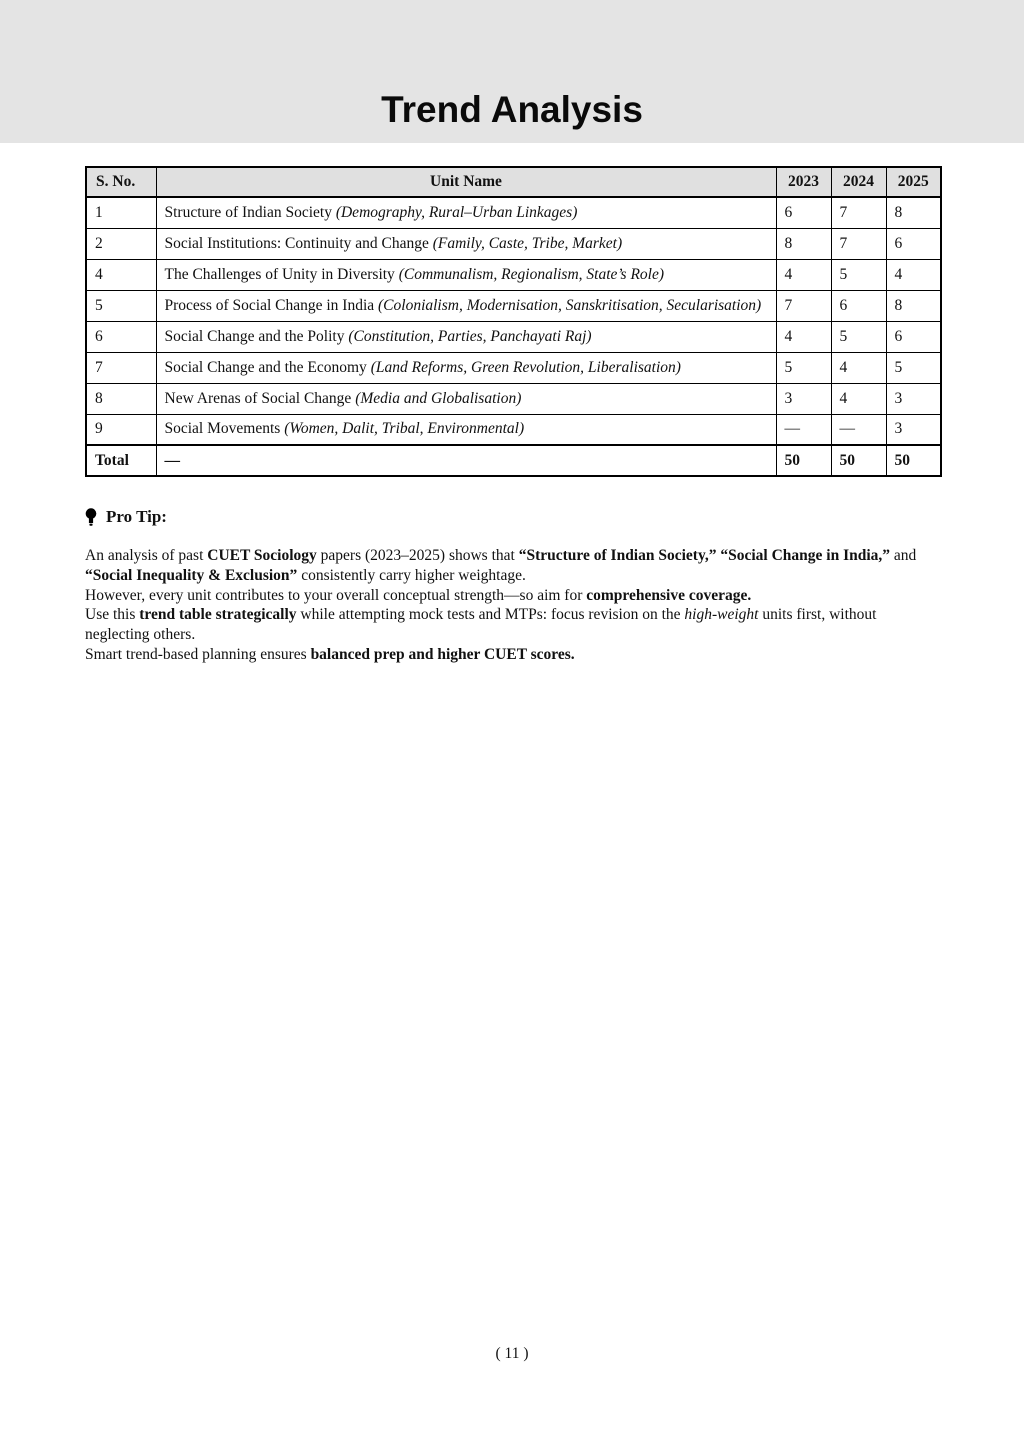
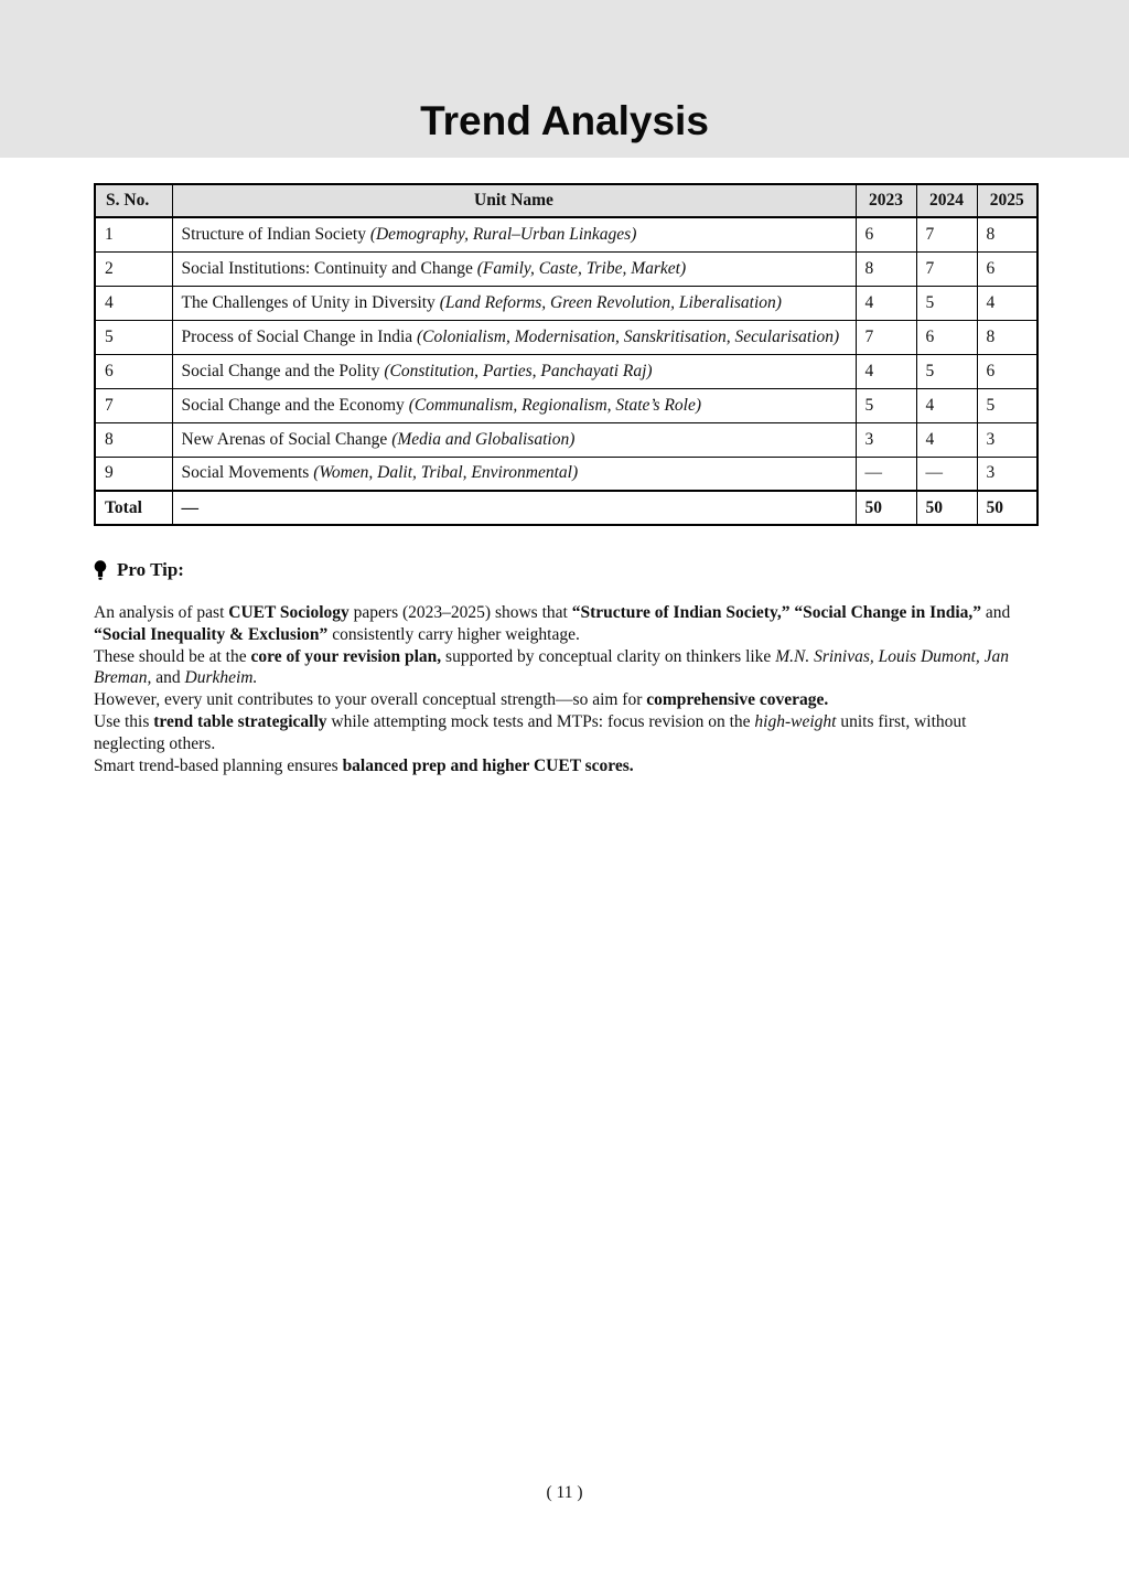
  Trend Analysis
  S. No.	Unit Name	2023	2024	2025
  1	Structure of Indian Society (Demography, Rural–Urban Linkages)	6	7	8
  2	Social Institutions: Continuity and Change (Family, Caste, Tribe, Market)	8	7	6
- 4	The Challenges of Unity in Diversity (Communalism, Regionalism, State’s Role)	4	5	4
+ 4	The Challenges of Unity in Diversity (Land Reforms, Green Revolution, Liberalisation)	4	5	4
  5	Process of Social Change in India (Colonialism, Modernisation, Sanskritisation, Secularisation)	7	6	8
  6	Social Change and the Polity (Constitution, Parties, Panchayati Raj)	4	5	6
- 7	Social Change and the Economy (Land Reforms, Green Revolution, Liberalisation)	5	4	5
+ 7	Social Change and the Economy (Communalism, Regionalism, State’s Role)	5	4	5
  8	New Arenas of Social Change (Media and Globalisation)	3	4	3
  9	Social Movements (Women, Dalit, Tribal, Environmental)	—	—	3
  Total	—	50	50	50
  Pro Tip:
  An analysis of past CUET Sociology papers (2023–2025) shows that “Structure of Indian Society,” “Social Change in India,” and “Social Inequality & Exclusion” consistently carry higher weightage.
+ These should be at the core of your revision plan, supported by conceptual clarity on thinkers like M.N. Srinivas, Louis Dumont, Jan Breman, and Durkheim.
  However, every unit contributes to your overall conceptual strength—so aim for comprehensive coverage.
  Use this trend table strategically while attempting mock tests and MTPs: focus revision on the high-weight units first, without neglecting others.
  Smart trend-based planning ensures balanced prep and higher CUET scores.
  ( 11 )
